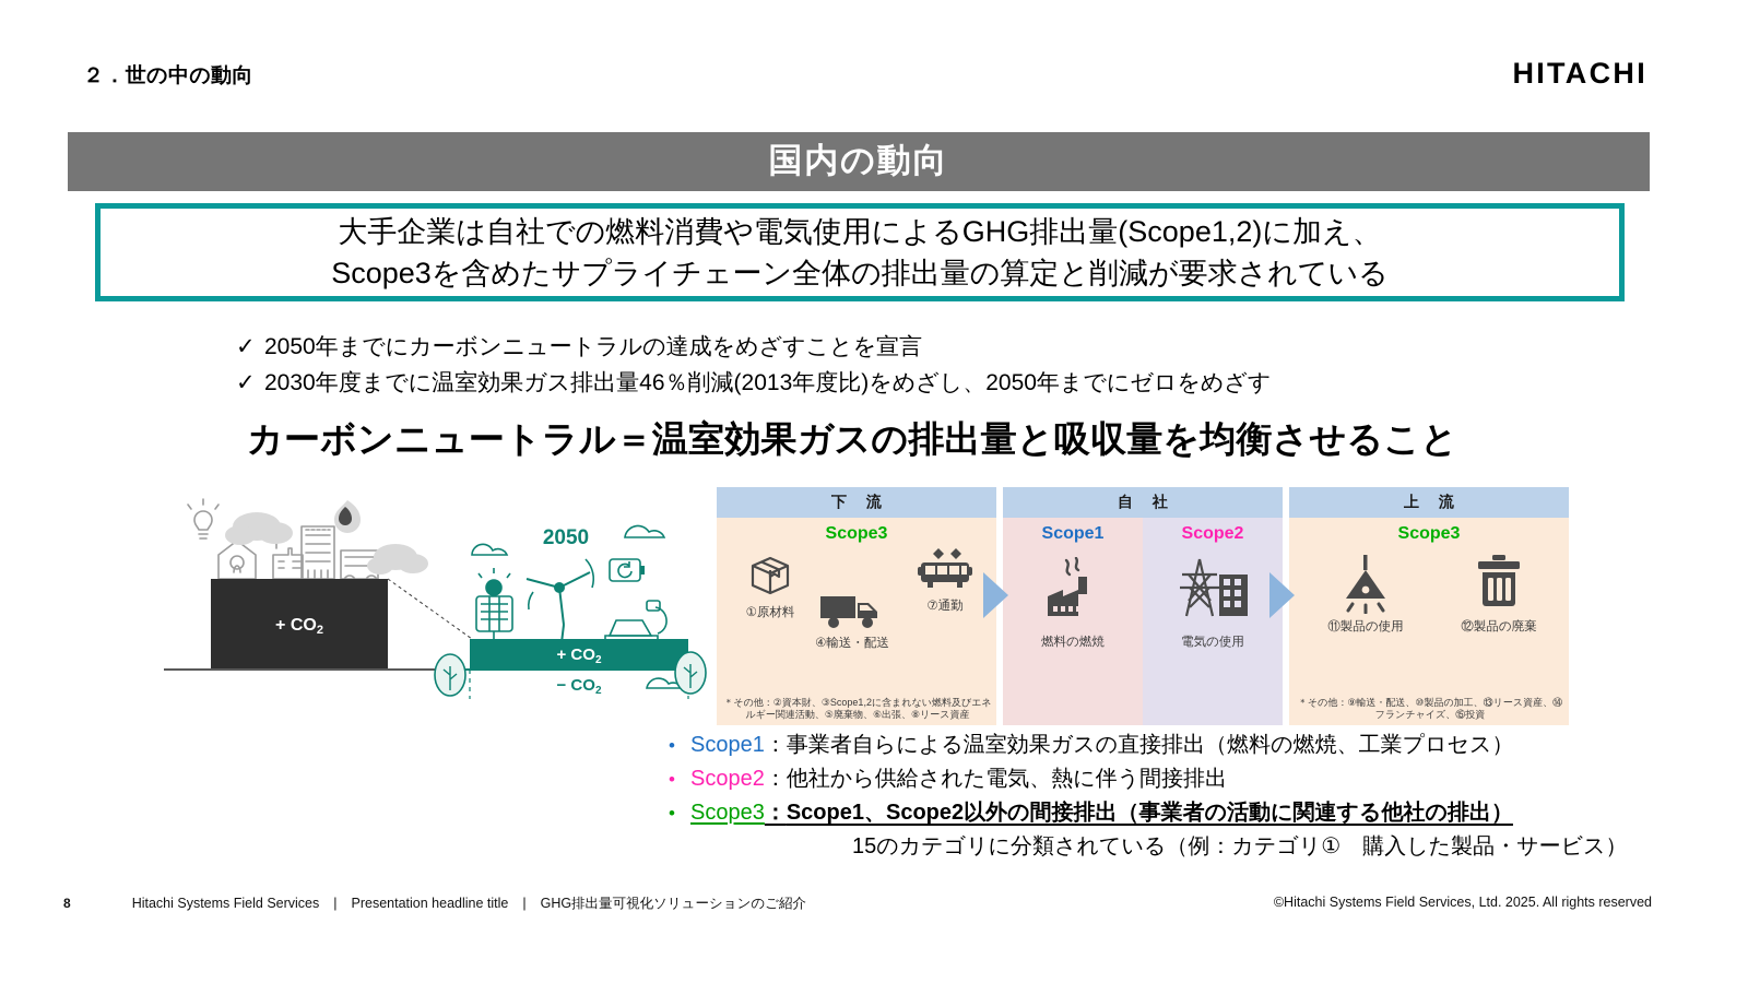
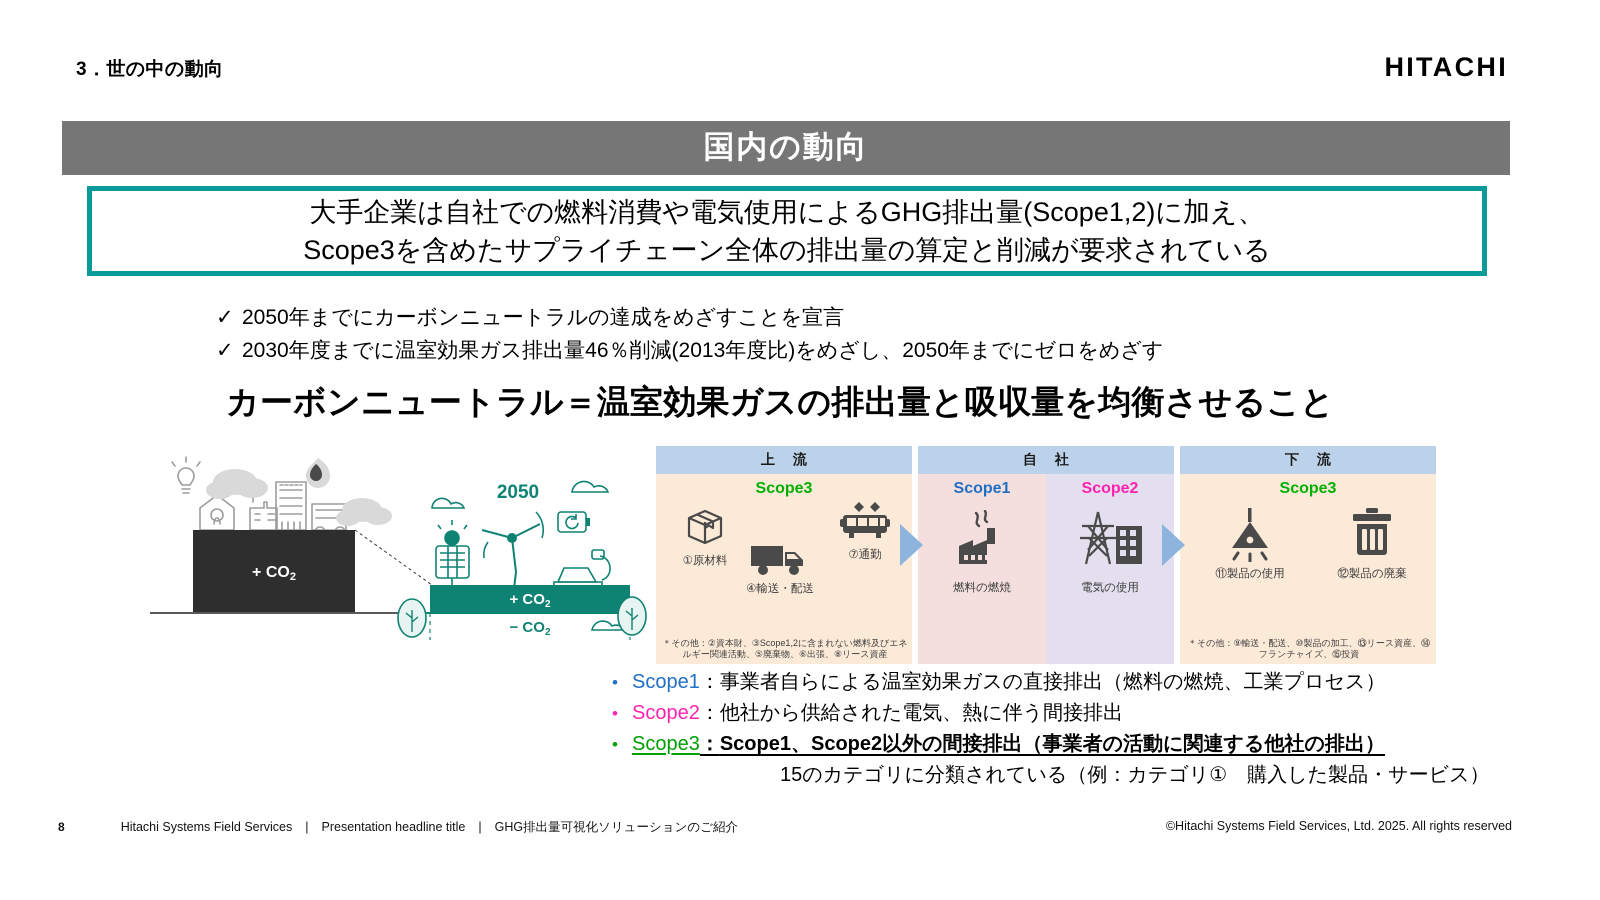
- ２．世の中の動向
+ 3．世の中の動向
  HITACHI
  国内の動向
  大手企業は自社での燃料消費や電気使用によるGHG排出量(Scope1,2)に加え、
  Scope3を含めたサプライチェーン全体の排出量の算定と削減が要求されている
  ✓
  2050年までにカーボンニュートラルの達成をめざすことを宣言
  ✓
  2030年度までに温室効果ガス排出量46％削減(2013年度比)をめざし、2050年までにゼロをめざす
  カーボンニュートラル＝温室効果ガスの排出量と吸収量を均衡させること
  + CO2
  2050
  + CO2
  − CO2
- 下 流
+ 上 流
  Scope3
  ①原材料
  ⑦通勤
  ④輸送・配送
  ＊その他：②資本財、③Scope1,2に含まれない燃料及びエネルギー関連活動、⑤廃棄物、⑥出張、⑧リース資産
  自 社
  Scope1
  燃料の燃焼
  Scope2
  電気の使用
- 上 流
+ 下 流
  Scope3
  ⑪製品の使用
  ⑫製品の廃棄
  ＊その他：⑨輸送・配送、⑩製品の加工、⑬リース資産、⑭フランチャイズ、⑮投資
  •
  Scope1
  ：
  事業者自らによる温室効果ガスの直接排出（燃料の燃焼、工業プロセス）
  •
  Scope2
  ：
  他社から供給された電気、熱に伴う間接排出
  •
  Scope3
  ：
  Scope1、Scope2以外の間接排出（事業者の活動に関連する他社の排出）
  15のカテゴリに分類されている（例：カテゴリ① 購入した製品・サービス）
  8
  Hitachi Systems Field Services
  |
  Presentation headline title
  |
  GHG排出量可視化ソリューションのご紹介
  ©Hitachi Systems Field Services, Ltd. 2025. All rights reserved
